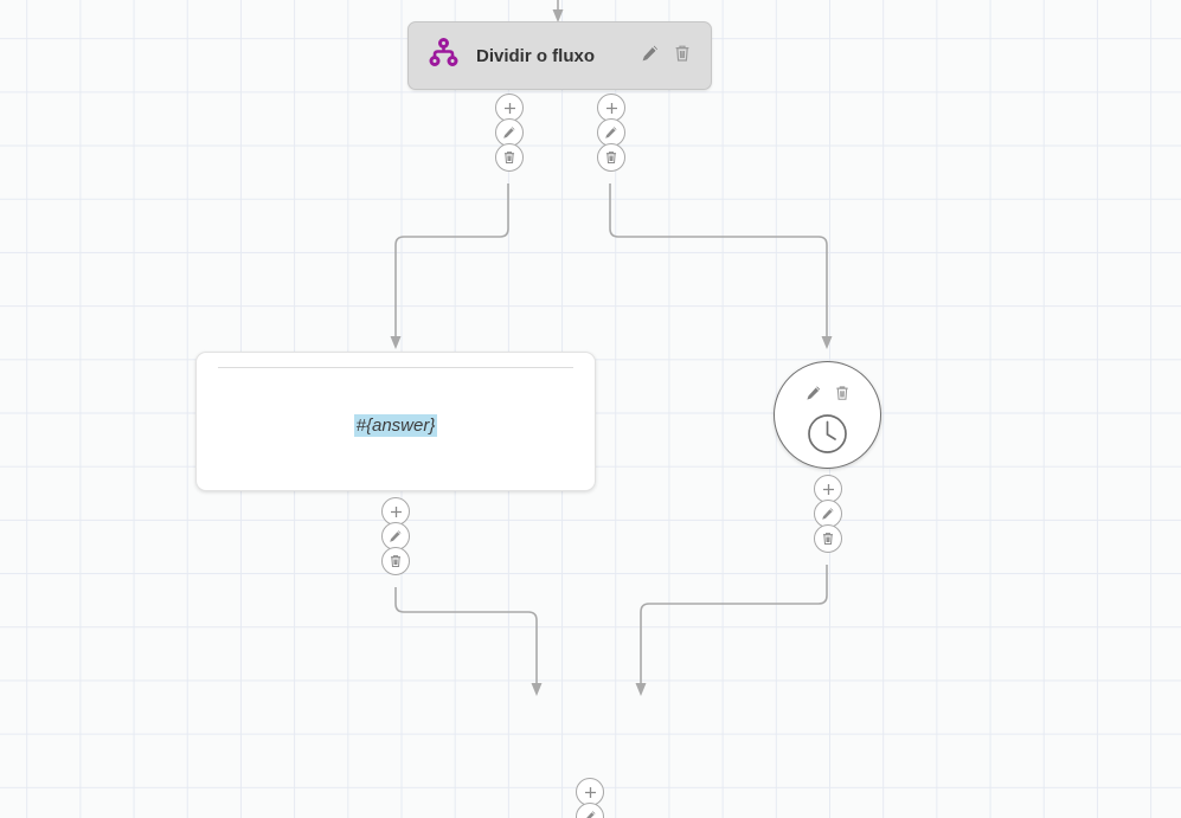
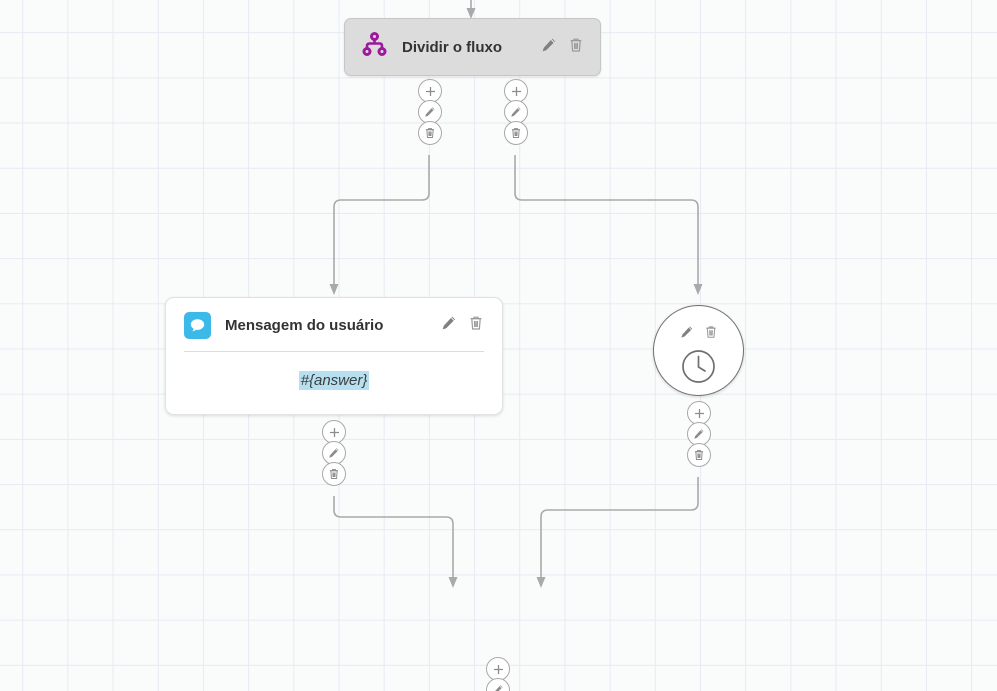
  Dividir o fluxo
+ Mensagem do usuário
  #{answer}
